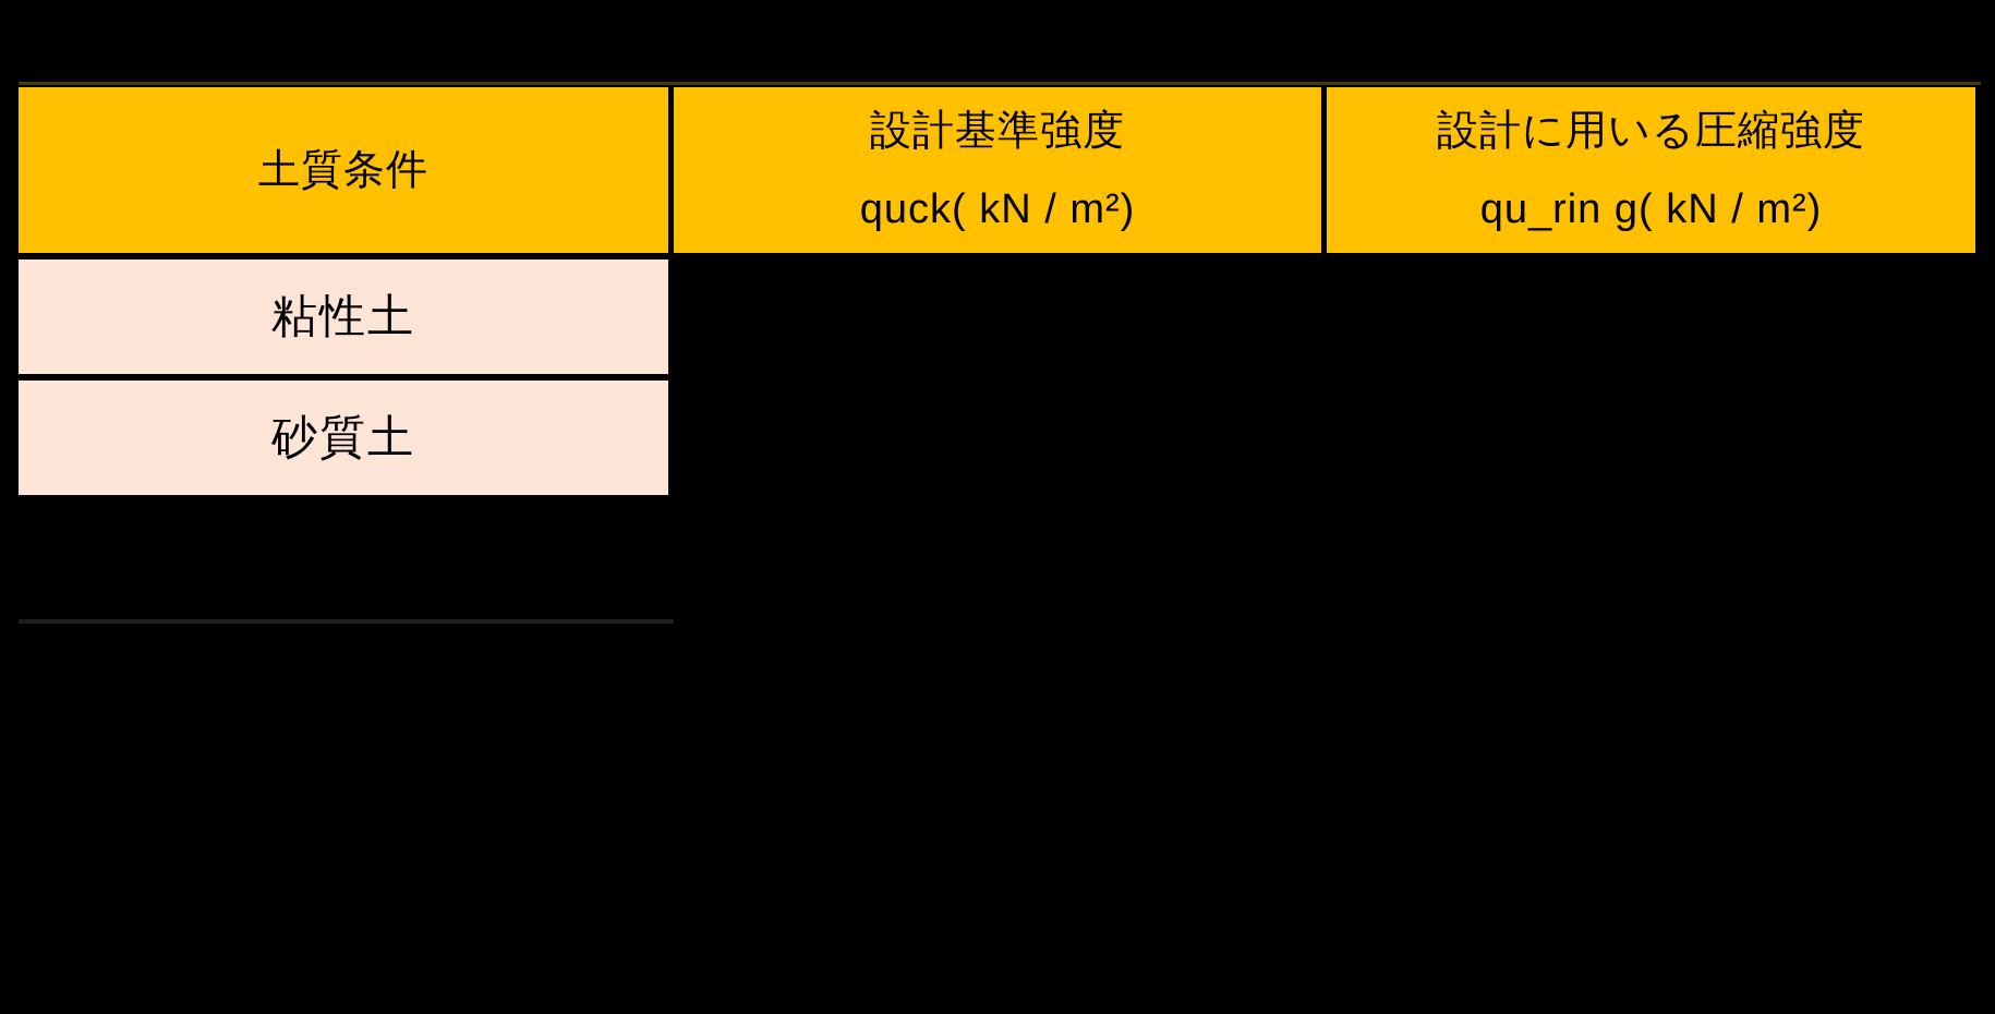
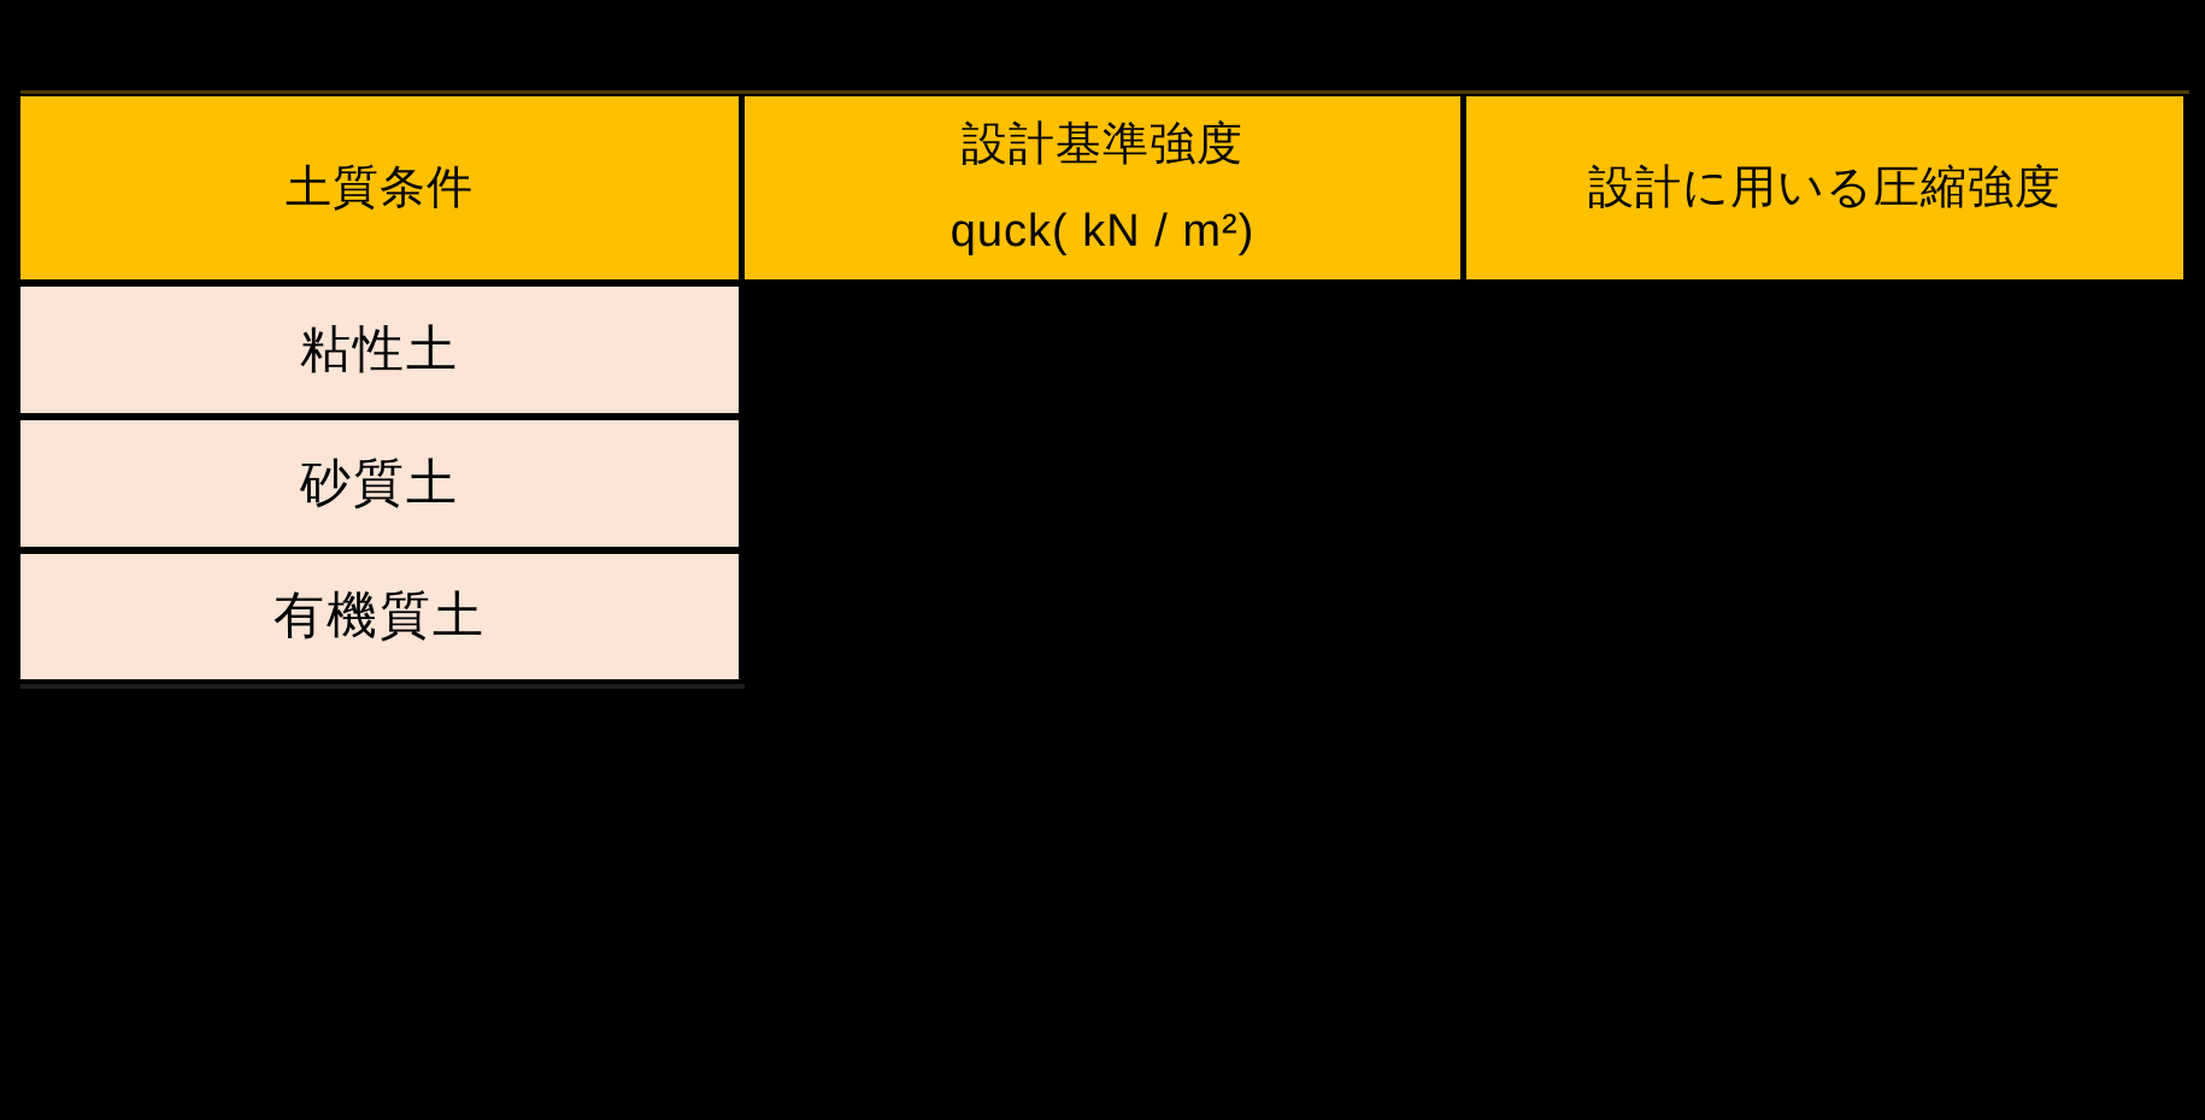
  土質条件
  設計基準強度
  quck( kN / m²)
  設計に用いる圧縮強度
- qu_rin g( kN / m²)
  粘性土
  砂質土
+ 有機質土
